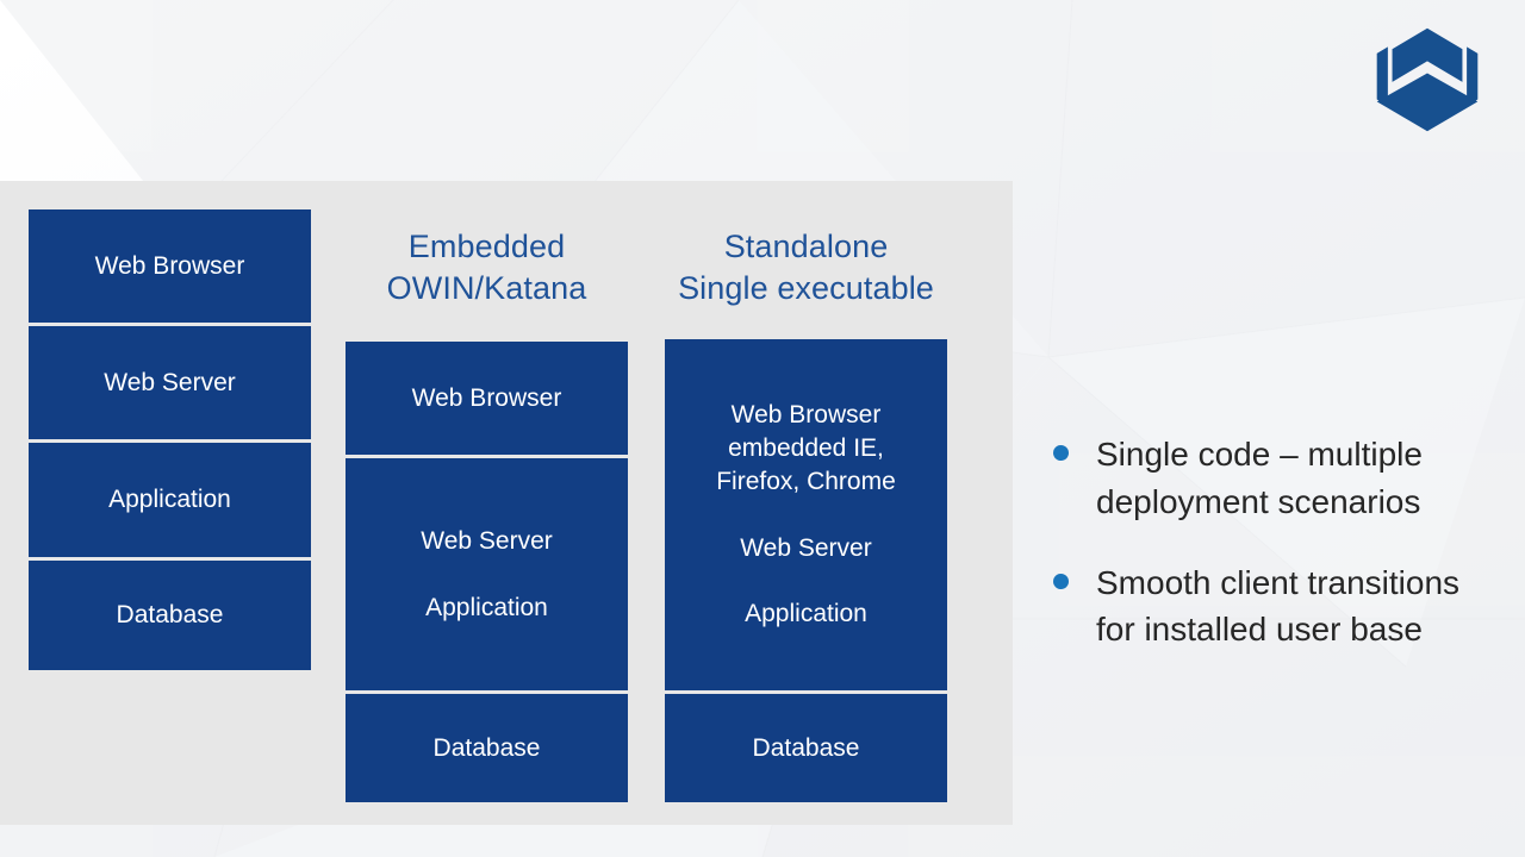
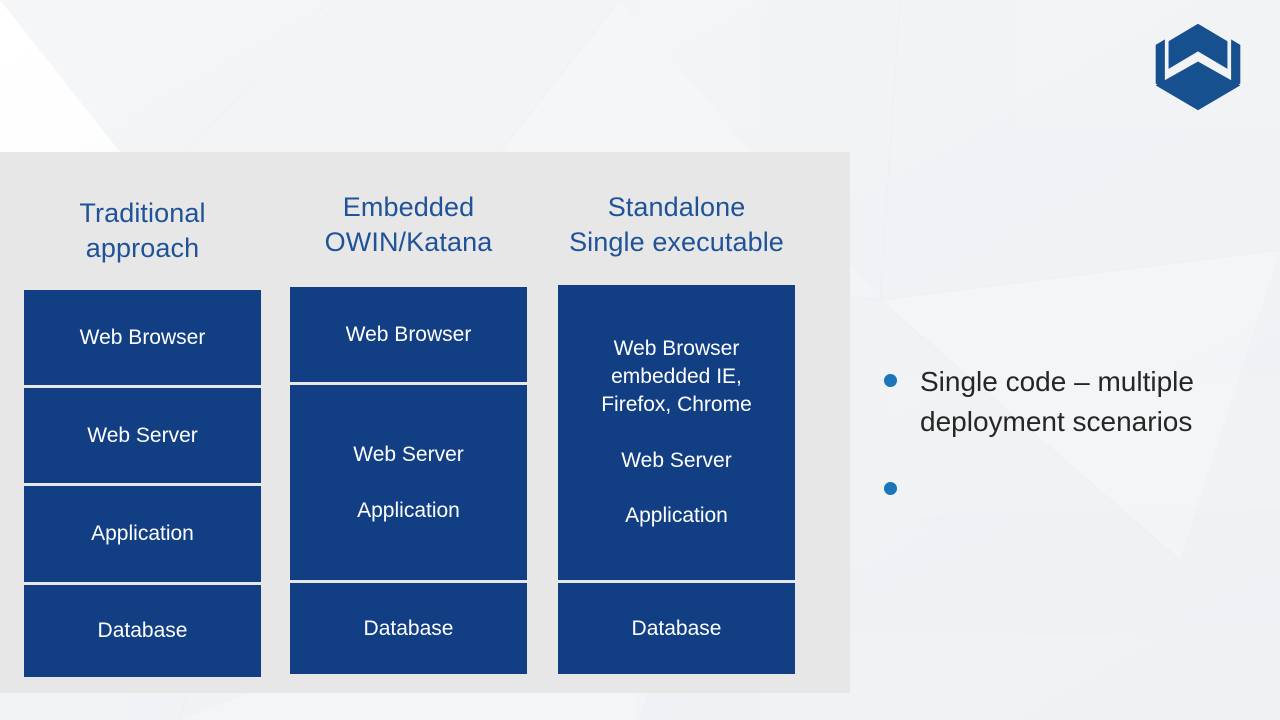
+ Traditional
+ approach
  Web Browser
  Web Server
  Application
  Database
  Embedded
  OWIN/Katana
  Web Browser
  Web Server
  Application
  Database
  Standalone
  Single executable
  Web Browser
  embedded IE,
  Firefox, Chrome
  Web Server
  Application
  Database
  Single code – multiple
  deployment scenarios
- Smooth client transitions
- for installed user base
